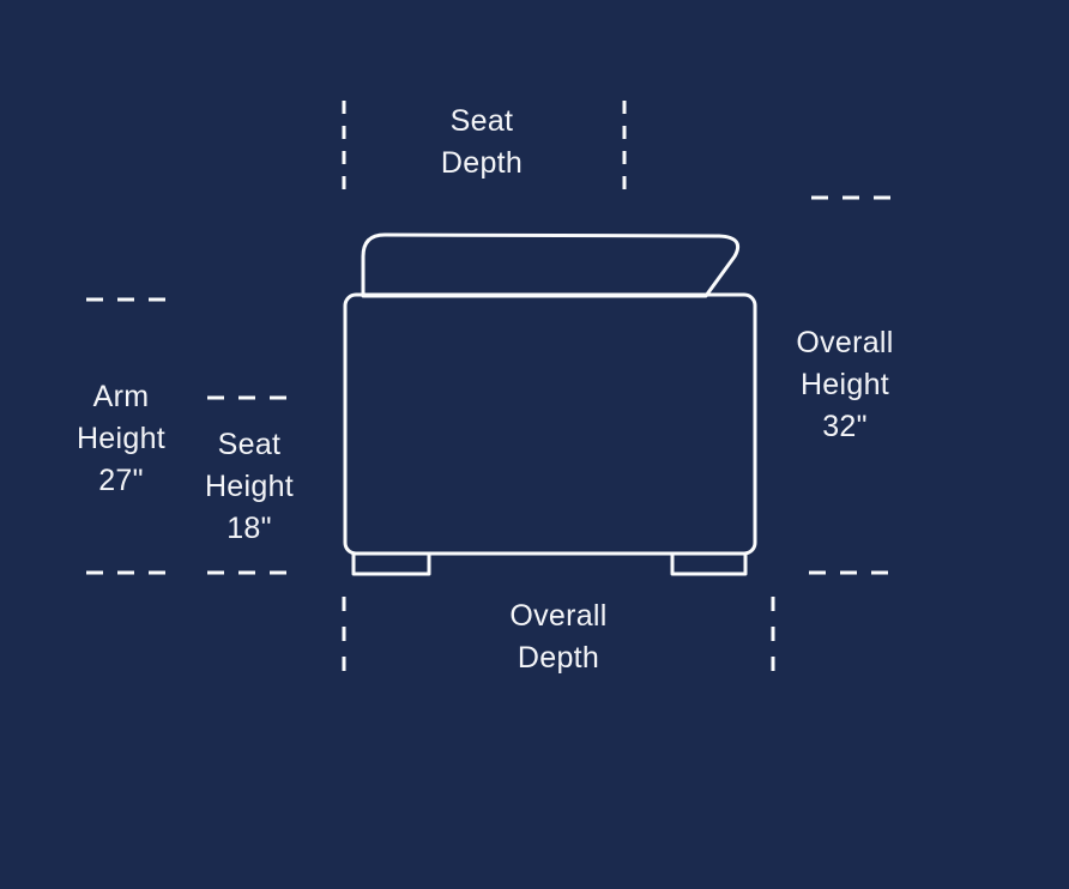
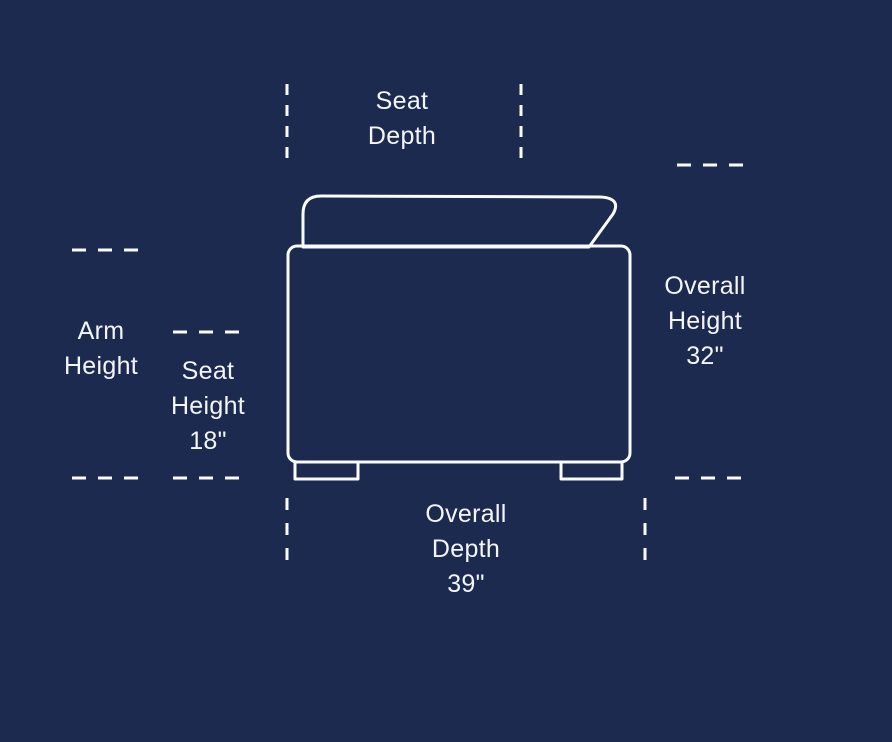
  Seat
  Depth
  Arm
  Height
- 27"
  Seat
  Height
  18"
  Overall
  Height
  32"
  Overall
  Depth
+ 39"
